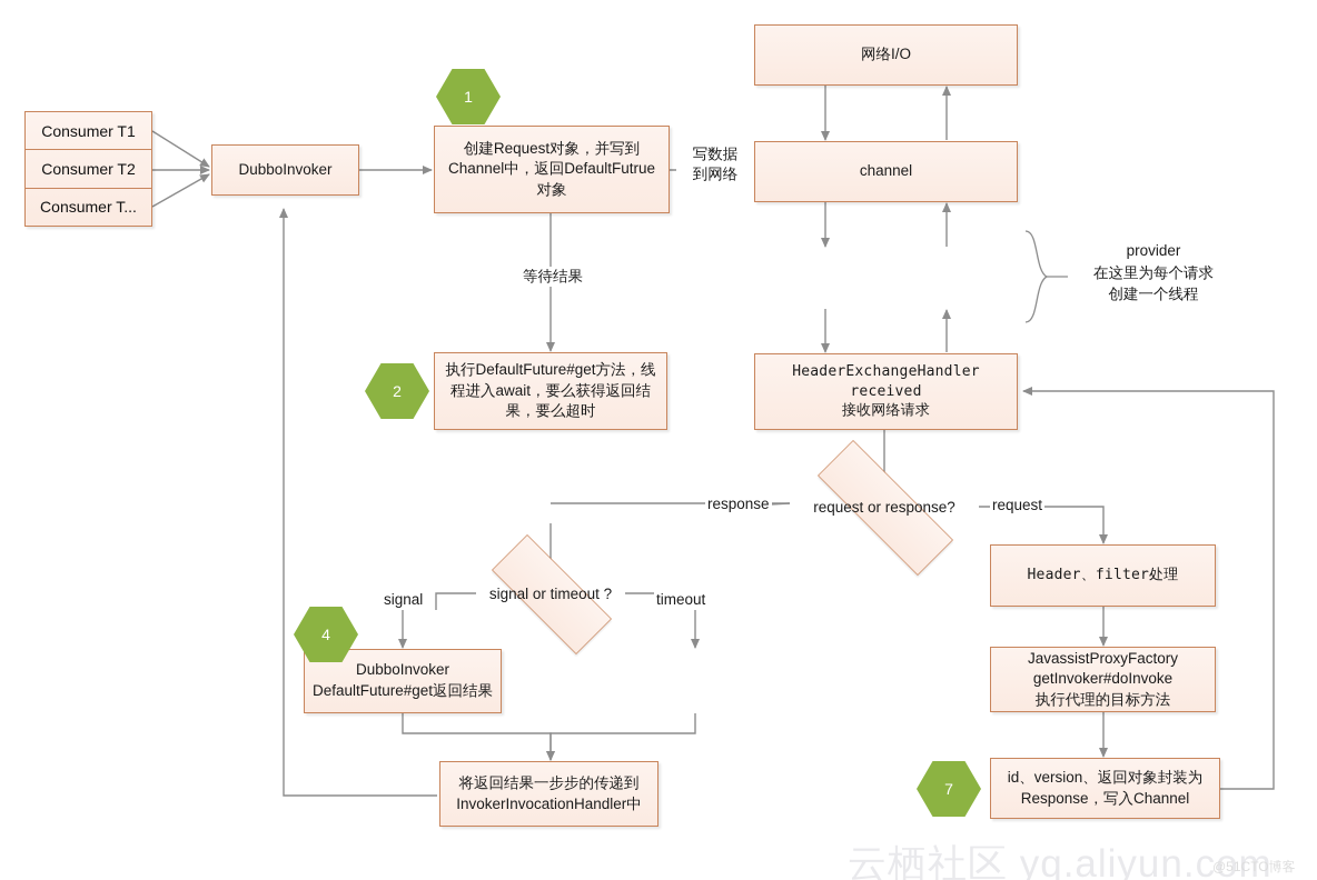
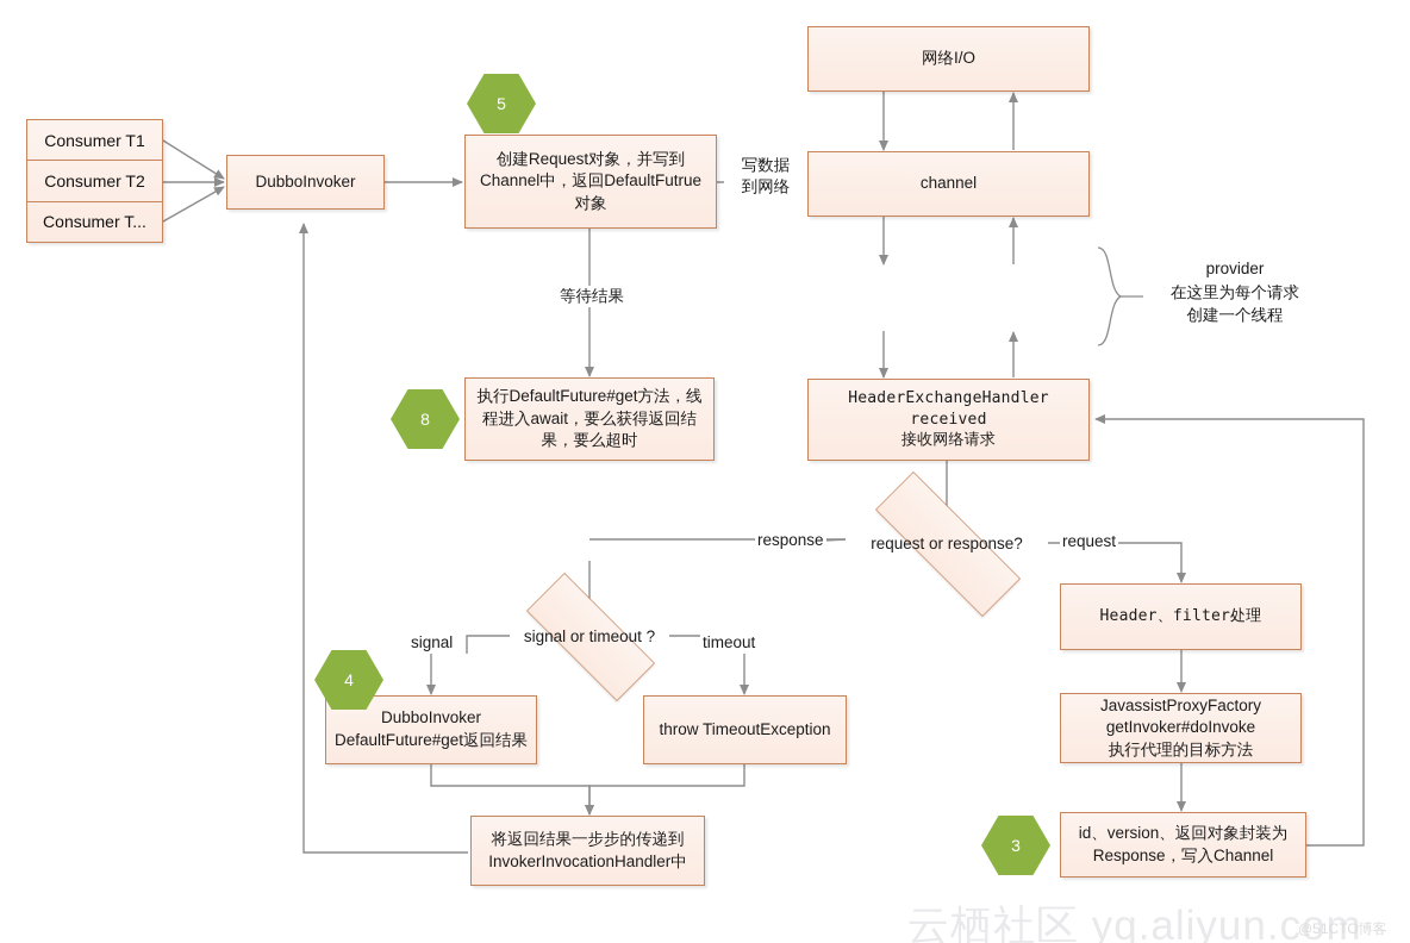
  Consumer T1
  Consumer T2
  Consumer T...
  DubboInvoker
  创建Request对象，并写到Channel中，返回DefaultFutrue对象
  网络I/O
  channel
  执行DefaultFuture#get方法，线程进入await，要么获得返回结果，要么超时
  HeaderExchangeHandler
  received
  接收网络请求
  Header、filter处理
  JavassistProxyFactory
  getInvoker#doInvoke
  执行代理的目标方法
  id、version、返回对象封装为Response，写入Channel
  DubboInvoker
  DefaultFuture#get返回结果
+ throw TimeoutException
  将返回结果一步步的传递到InvokerInvocationHandler中
  request or response?
  signal or timeout ?
- 1
+ 5
- 2
+ 8
- 7
+ 3
  4
  写数据
  到网络
  等待结果
  response
  request
  signal
  timeout
  provider
  在这里为每个请求
  创建一个线程
  云栖社区 yq.aliyun.com
  @51CTO博客
